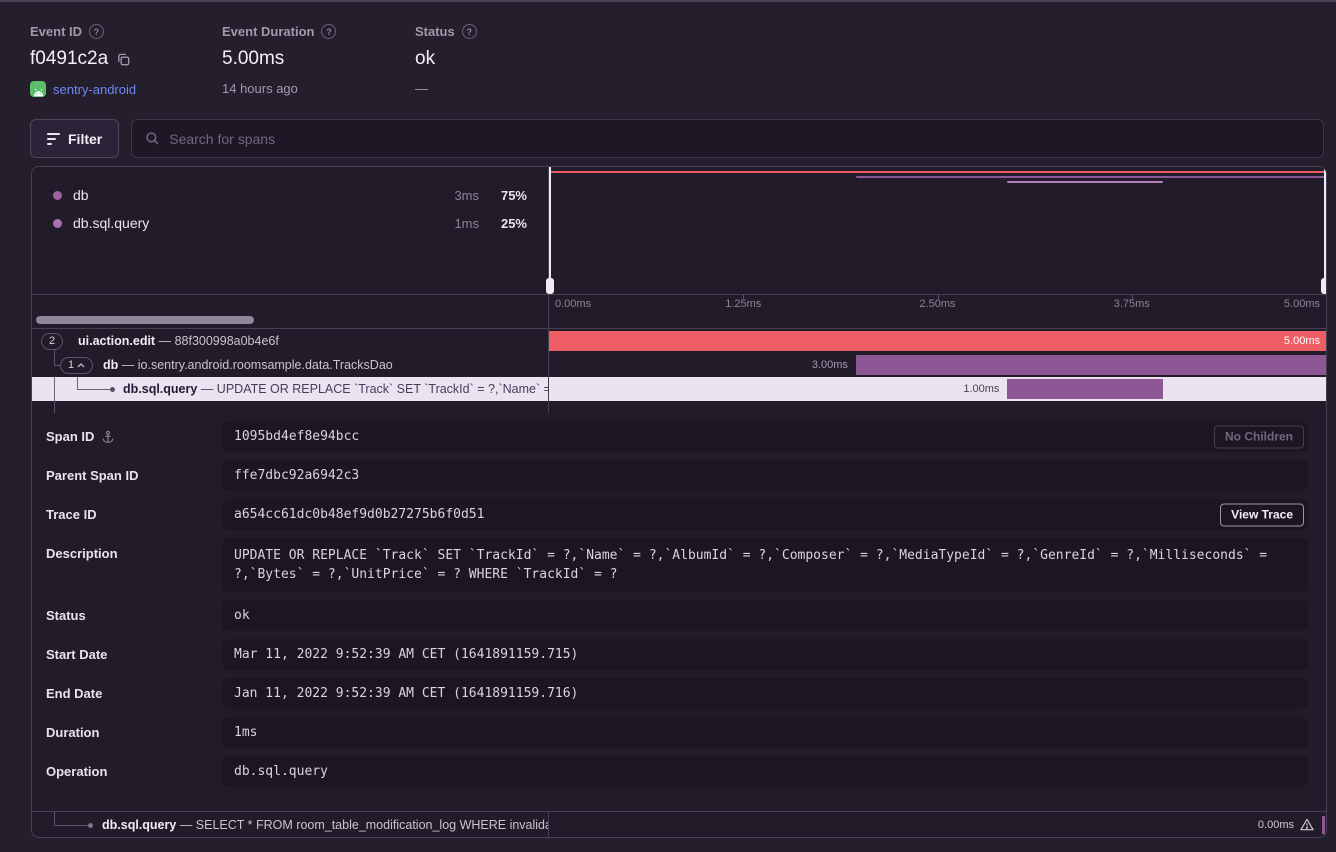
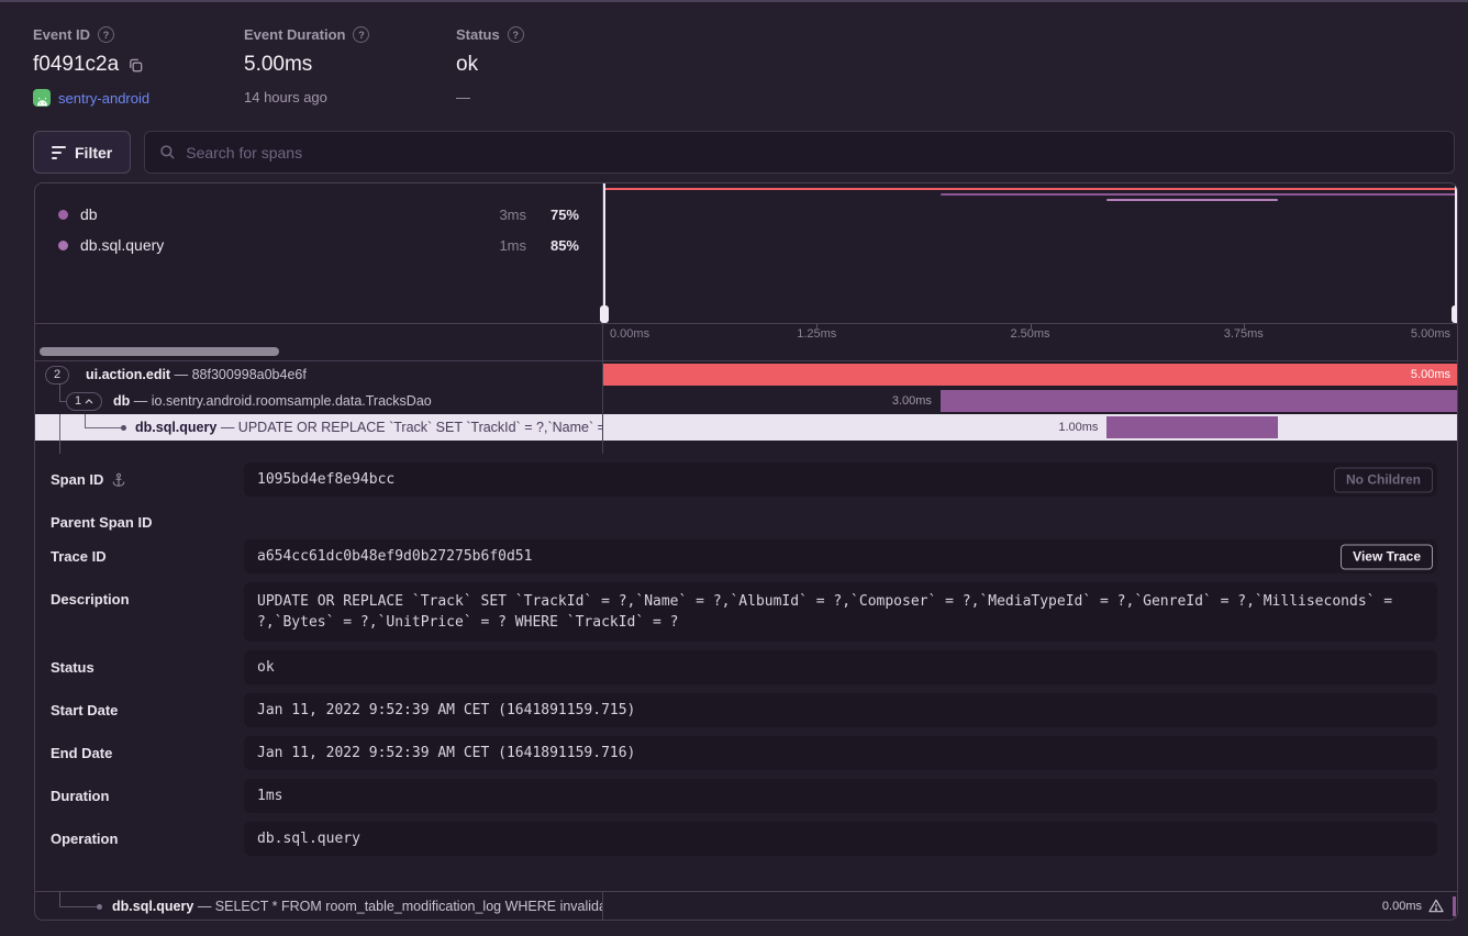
  Event ID
  ?
  f0491c2a
  sentry-android
  Event Duration
  ?
  5.00ms
  14 hours ago
  Status
  ?
  ok
  —
  Filter
  Search for spans
  db
  3ms
  75%
  db.sql.query
  1ms
- 25%
+ 85%
  0.00ms
  1.25ms
  2.50ms
  3.75ms
  5.00ms
  2
  ui.action.edit — 88f300998a0b4e6f
  5.00ms
  1
  db — io.sentry.android.roomsample.data.TracksDao
  3.00ms
  db.sql.query — UPDATE OR REPLACE `Track` SET `TrackId` = ?,`Name` =
  1.00ms
  Span ID
  1095bd4ef8e94bcc
  No Children
  Parent Span ID
- ffe7dbc92a6942c3
  Trace ID
  a654cc61dc0b48ef9d0b27275b6f0d51
  View Trace
  Description
  UPDATE OR REPLACE `Track` SET `TrackId` = ?,`Name` = ?,`AlbumId` = ?,`Composer` = ?,`MediaTypeId` = ?,`GenreId` = ?,`Milliseconds` = ?,`Bytes` = ?,`UnitPrice` = ? WHERE `TrackId` = ?
  Status
  ok
  Start Date
- Mar 11, 2022 9:52:39 AM CET (1641891159.715)
+ Jan 11, 2022 9:52:39 AM CET (1641891159.715)
  End Date
  Jan 11, 2022 9:52:39 AM CET (1641891159.716)
  Duration
  1ms
  Operation
  db.sql.query
  db.sql.query — SELECT * FROM room_table_modification_log WHERE invalid
  0.00ms
